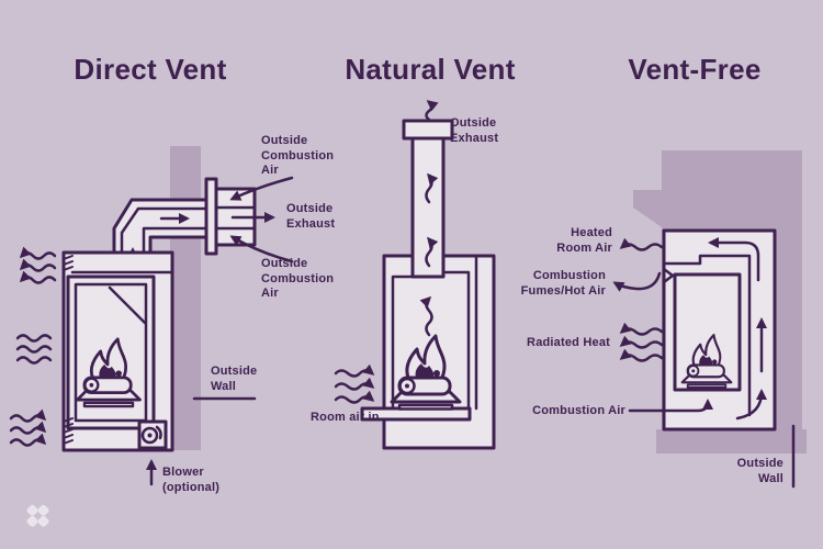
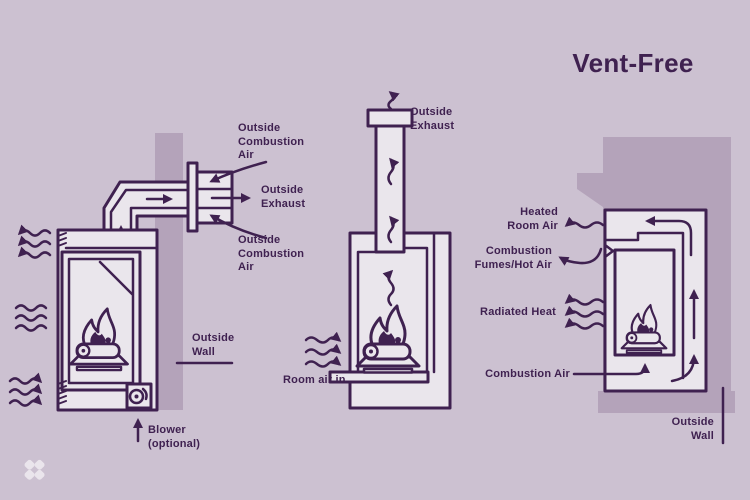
- Direct Vent
- Natural Vent
  Vent-Free
  Outside
  Combustion
  Air
  Outside
  Exhaust
  Outside
  Combustion
  Air
  Outside
  Wall
  Blower
  (optional)
  Outside
  Exhaust
  Room air in
  Heated
  Room Air
  Combustion
  Fumes/Hot Air
  Radiated Heat
  Combustion Air
  Outside
  Wall
